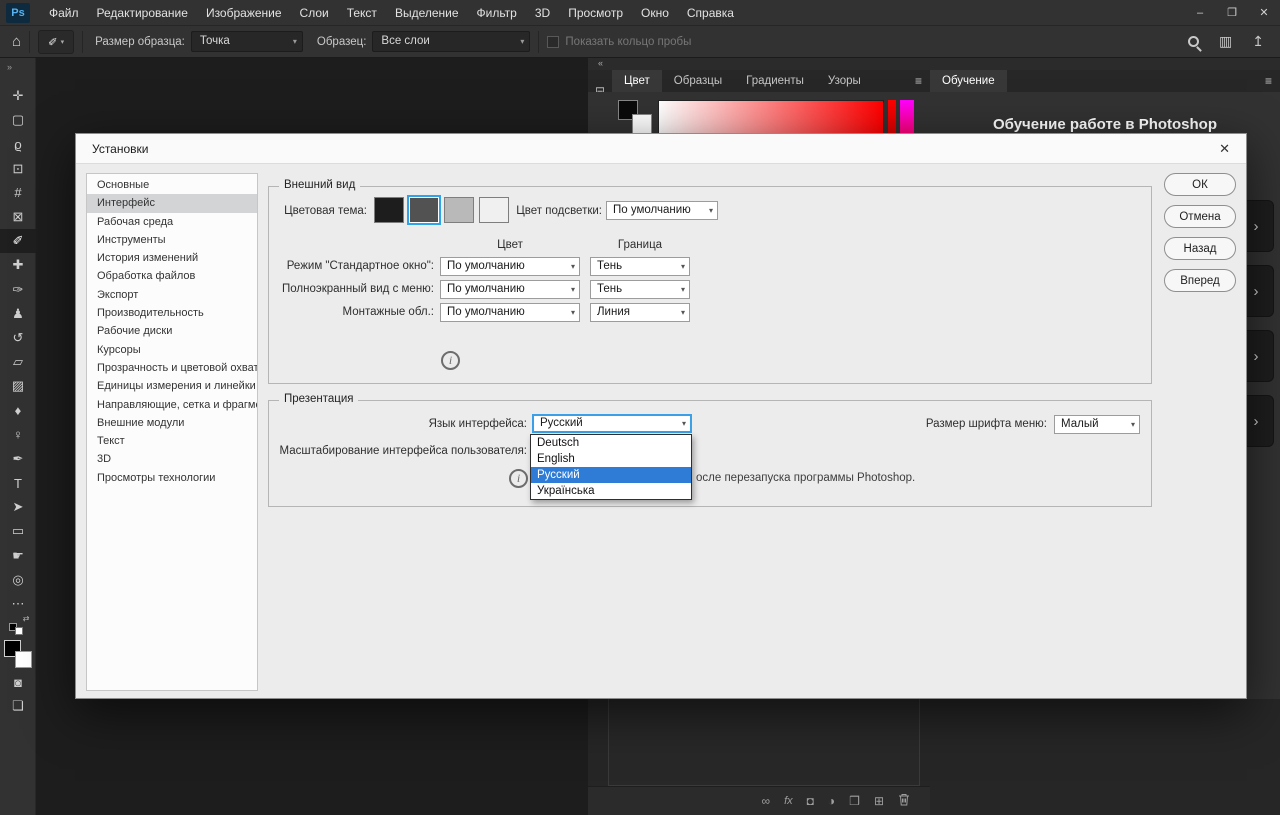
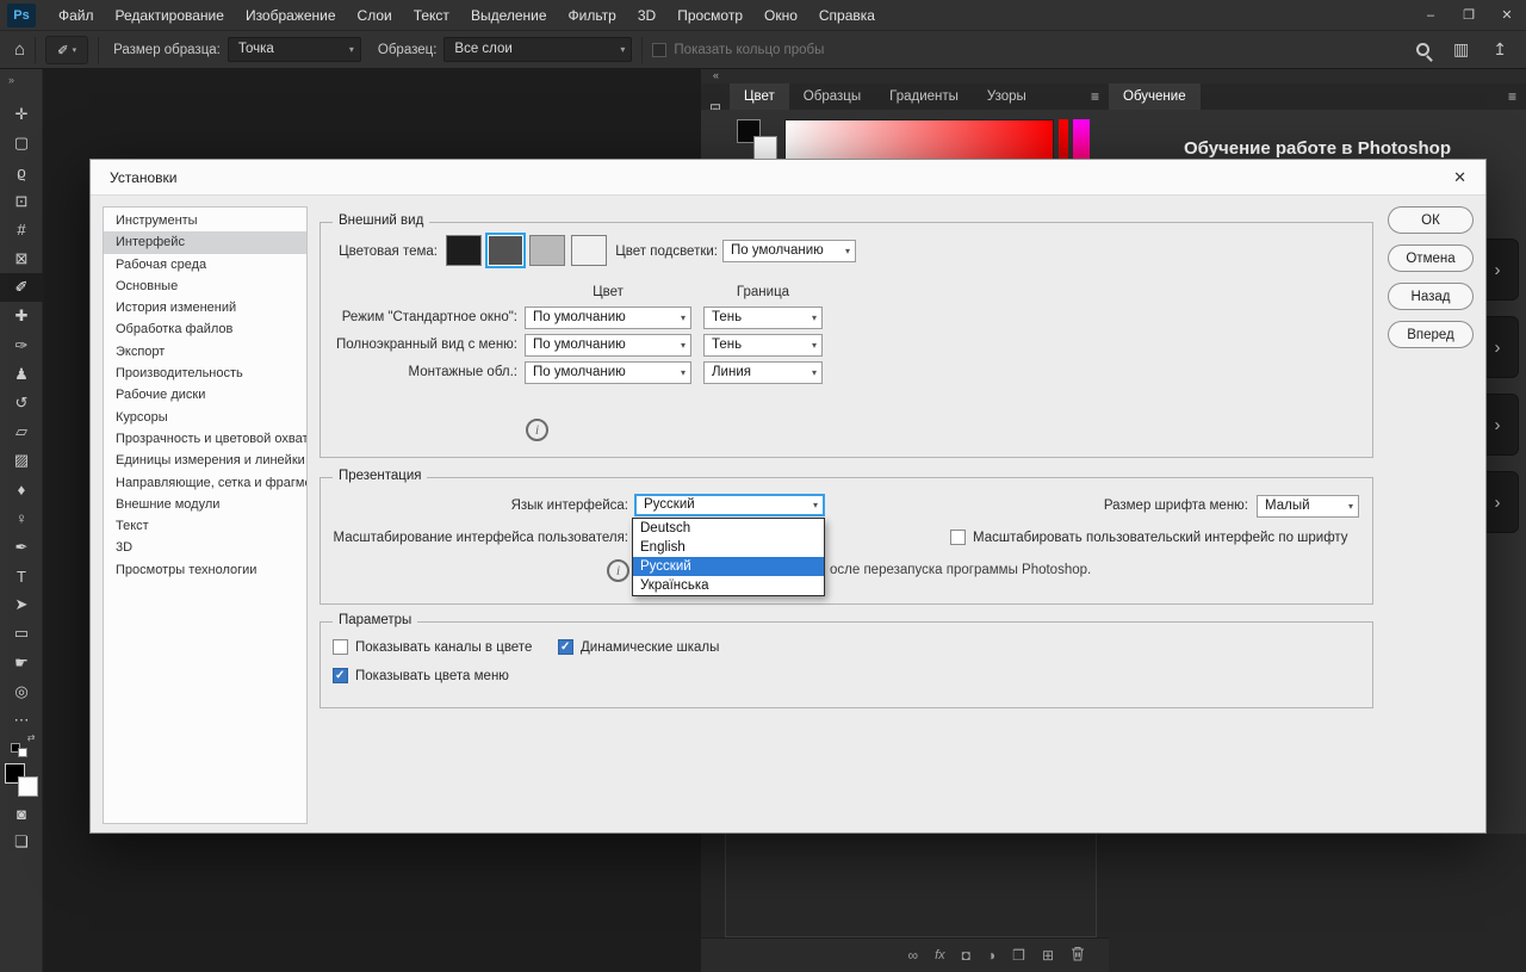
  Ps
  Файл
  Редактирование
  Изображение
  Слои
  Текст
  Выделение
  Фильтр
  3D
  Просмотр
  Окно
  Справка
  –
  ❐
  ✕
  ⌂
  ✐
  Размер образца:
  Точка
  Образец:
  Все слои
  Показать кольцо пробы
  ▥
  ↥
  »
  ✛
  ▢
  ϱ
  ⊡
  #
  ⊠
  ✐
  ✚
  ✑
  ♟
  ↺
  ▱
  ▨
  ♦
  ♀
  ✒
  T
  ➤
  ▭
  ☛
  ◎
  ⋯
  ⇄
  ◙
  ❏
  «
  ⊟
  Цвет
  Образцы
  Градиенты
  Узоры
  ≡
  ∞
  fx
  ◘
  ◑
  ❒
  ⊞
  Обучение
  ≡
  Обучение работе в Photoshop
  ›
  ›
  ›
  ›
  Установки
  ✕
- Основные
+ Инструменты
  Интерфейс
  Рабочая среда
- Инструменты
+ Основные
  История изменений
  Обработка файлов
  Экспорт
  Производительность
  Рабочие диски
  Курсоры
  Прозрачность и цветовой охват
  Единицы измерения и линейки
  Направляющие, сетка и фрагм
  Внешние модули
  Текст
  3D
  Просмотры технологии
  ОК
  Отмена
  Назад
  Вперед
  Внешний вид
  Цветовая тема:
  Цвет подсветки:
  По умолчанию
  Цвет
  Граница
  Режим "Стандартное окно":
  По умолчанию
  Тень
  Полноэкранный вид с меню:
  По умолчанию
  Тень
  Монтажные обл.:
  По умолчанию
  Линия
  Презентация
  Язык интерфейса:
  Русский
  Размер шрифта меню:
  Малый
  Масштабирование интерфейса пользователя:
+ Масштабировать пользовательский интерфейс по шрифту
  осле перезапуска программы Photoshop.
+ Параметры
+ Показывать каналы в цвете
+ Динамические шкалы
+ Показывать цвета меню
  Deutsch
  English
  Русский
  Українська
